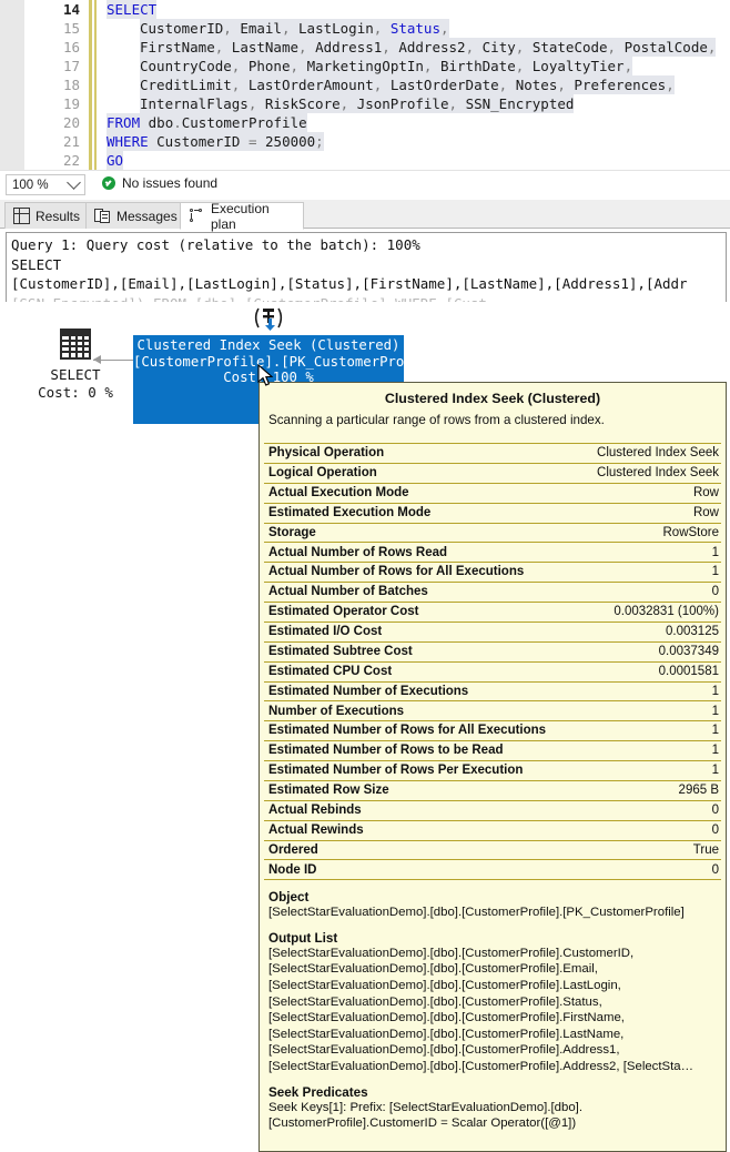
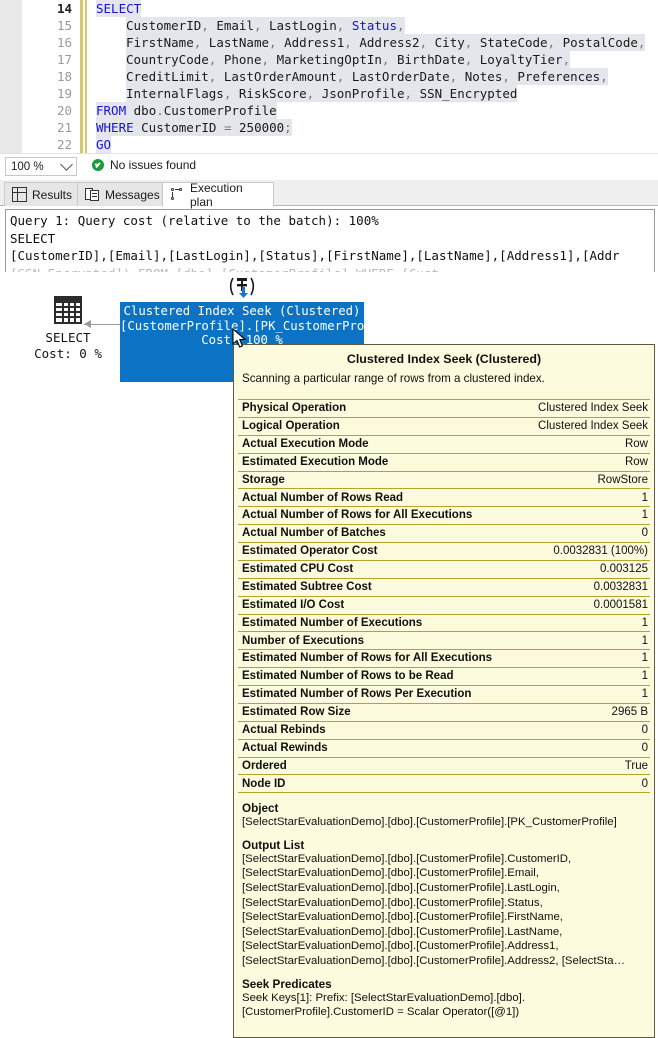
  14
  SELECT
  15
  CustomerID, Email, LastLogin, Status,
  16
  FirstName, LastName, Address1, Address2, City, StateCode, PostalCode,
  17
  CountryCode, Phone, MarketingOptIn, BirthDate, LoyaltyTier,
  18
  CreditLimit, LastOrderAmount, LastOrderDate, Notes, Preferences,
  19
  InternalFlags, RiskScore, JsonProfile, SSN_Encrypted
  20
  FROM dbo.CustomerProfile
  21
  WHERE CustomerID = 250000;
  22
  GO
  100 %
  No issues found
  Results
  Messages
  Execution plan
  Query 1: Query cost (relative to the batch): 100% SELECT [CustomerID],[Email],[LastLogin],[Status],[FirstName],[LastName],[Address1],[Addr
  SELECT
  Cost: 0 %
  Clustered Index Seek (Clustered)
  [CustomerProfile].[PK_CustomerPro
  Cost 100 %
  0.
  Clustered Index Seek (Clustered)
  Scanning a particular range of rows from a clustered index.
  Physical Operation
  Clustered Index Seek
  Logical Operation
  Clustered Index Seek
  Actual Execution Mode
  Row
  Estimated Execution Mode
  Row
  Storage
  RowStore
  Actual Number of Rows Read
  1
  Actual Number of Rows for All Executions
  1
  Actual Number of Batches
  0
  Estimated Operator Cost
  0.0032831 (100%)
- Estimated I/O Cost
+ Estimated CPU Cost
  0.003125
  Estimated Subtree Cost
- 0.0037349
+ 0.0032831
- Estimated CPU Cost
+ Estimated I/O Cost
  0.0001581
  Estimated Number of Executions
  1
  Number of Executions
  1
  Estimated Number of Rows for All Executions
  1
  Estimated Number of Rows to be Read
  1
  Estimated Number of Rows Per Execution
  1
  Estimated Row Size
  2965 B
  Actual Rebinds
  0
  Actual Rewinds
  0
  Ordered
  True
  Node ID
  0
  Object
  [SelectStarEvaluationDemo].[dbo].[CustomerProfile].[PK_CustomerProfile]
  Output List
  [SelectStarEvaluationDemo].[dbo].[CustomerProfile].CustomerID,
  [SelectStarEvaluationDemo].[dbo].[CustomerProfile].Email,
  [SelectStarEvaluationDemo].[dbo].[CustomerProfile].LastLogin,
  [SelectStarEvaluationDemo].[dbo].[CustomerProfile].Status,
  [SelectStarEvaluationDemo].[dbo].[CustomerProfile].FirstName,
  [SelectStarEvaluationDemo].[dbo].[CustomerProfile].LastName,
  [SelectStarEvaluationDemo].[dbo].[CustomerProfile].Address1,
  [SelectStarEvaluationDemo].[dbo].[CustomerProfile].Address2, [SelectSta…
  Seek Predicates
  Seek Keys[1]: Prefix: [SelectStarEvaluationDemo].[dbo].
  [CustomerProfile].CustomerID = Scalar Operator([@1])
